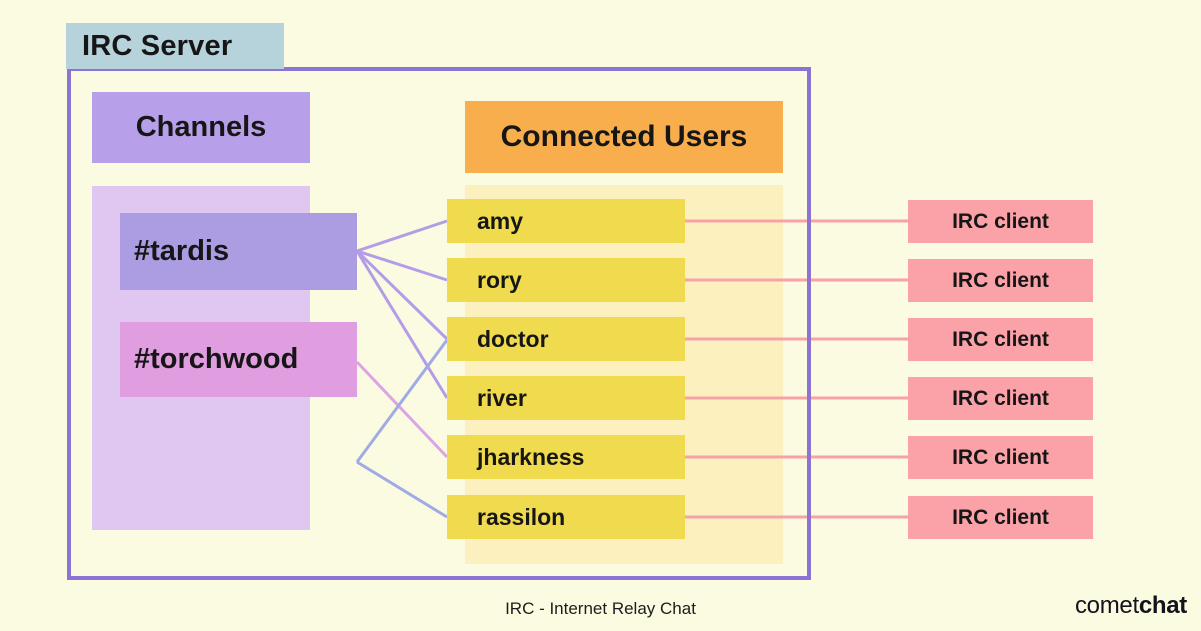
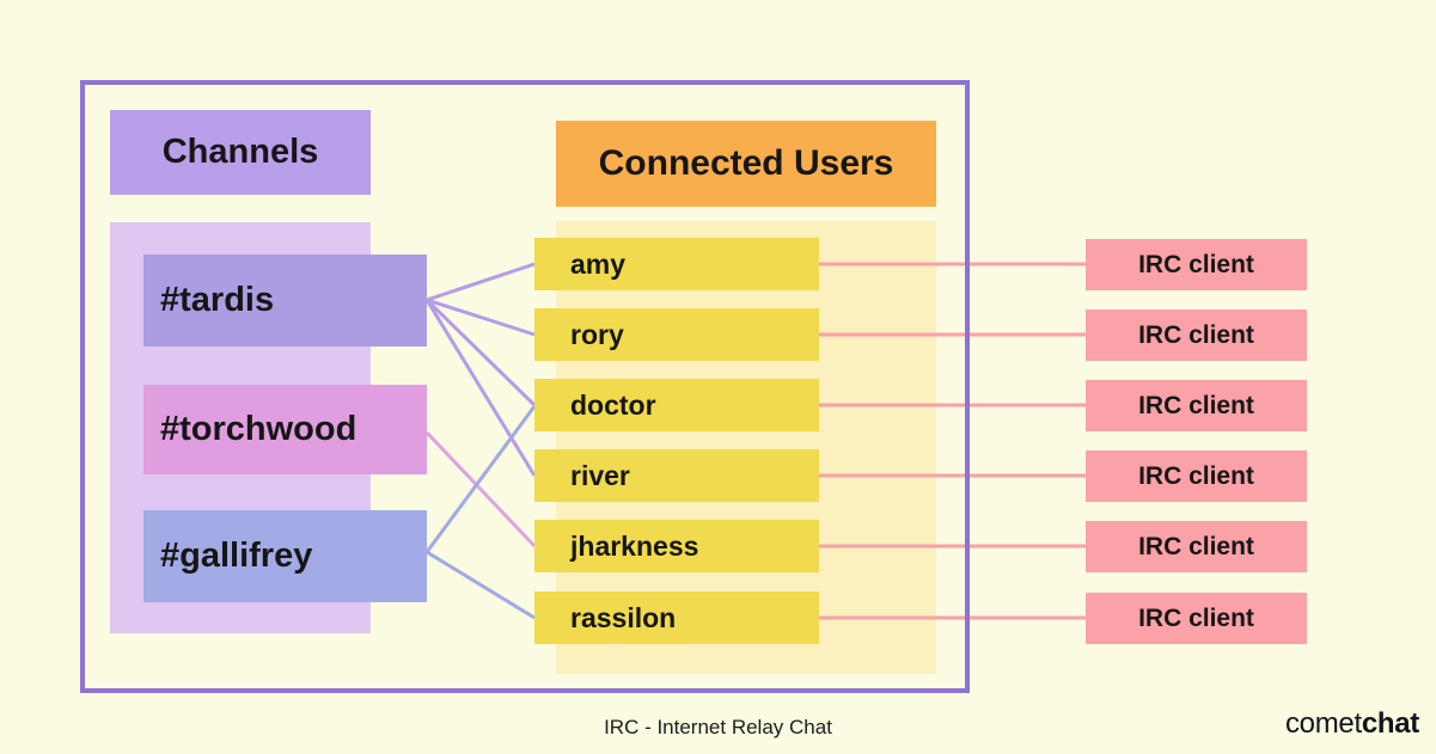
  Channels
  Connected Users
  #tardis
  #torchwood
+ #gallifrey
  amy
  rory
  doctor
  river
  jharkness
  rassilon
  IRC client
  IRC client
  IRC client
  IRC client
  IRC client
  IRC client
- IRC Server
  IRC - Internet Relay Chat
  cometchat
